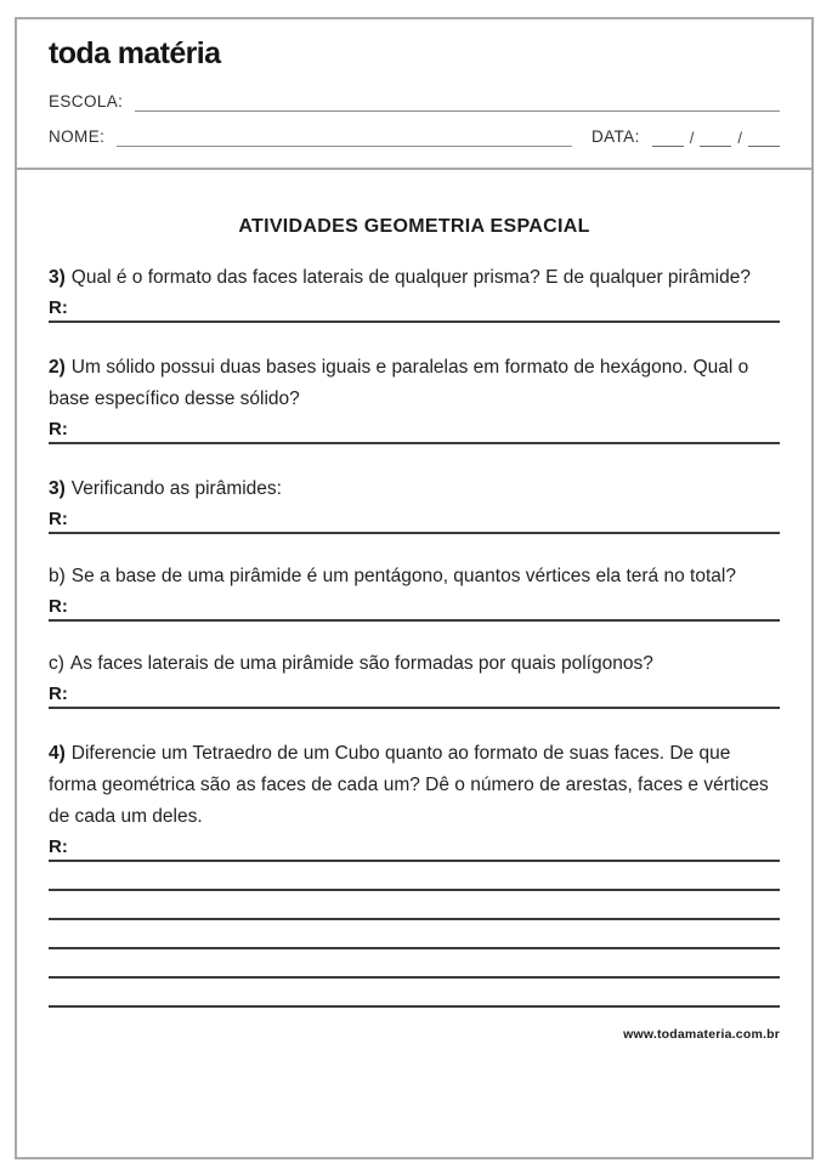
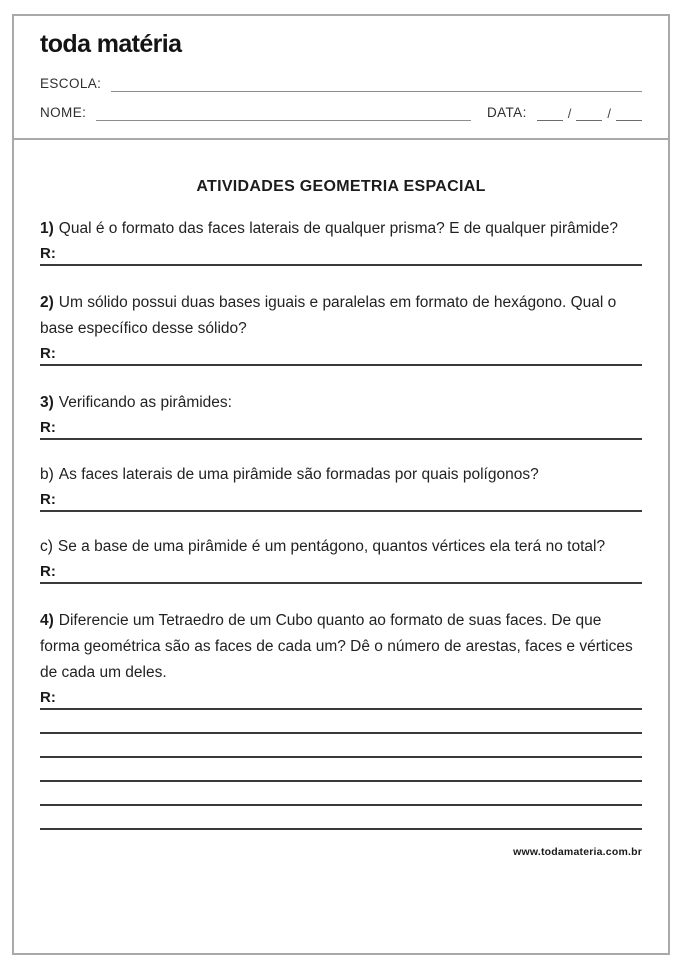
  toda matéria
  ESCOLA:
  NOME:
  DATA:
  /
  /
  ATIVIDADES GEOMETRIA ESPACIAL
- 3) Qual é o formato das faces laterais de qualquer prisma? E de qualquer pirâmide?
+ 1) Qual é o formato das faces laterais de qualquer prisma? E de qualquer pirâmide?
  R:
  2) Um sólido possui duas bases iguais e paralelas em formato de hexágono. Qual o base específico desse sólido?
  R:
  3) Verificando as pirâmides:
  R:
- b) Se a base de uma pirâmide é um pentágono, quantos vértices ela terá no total?
+ b) As faces laterais de uma pirâmide são formadas por quais polígonos?
  R:
- c) As faces laterais de uma pirâmide são formadas por quais polígonos?
+ c) Se a base de uma pirâmide é um pentágono, quantos vértices ela terá no total?
  R:
  4) Diferencie um Tetraedro de um Cubo quanto ao formato de suas faces. De que forma geométrica são as faces de cada um? Dê o número de arestas, faces e vértices de cada um deles.
  R:
  www.todamateria.com.br
